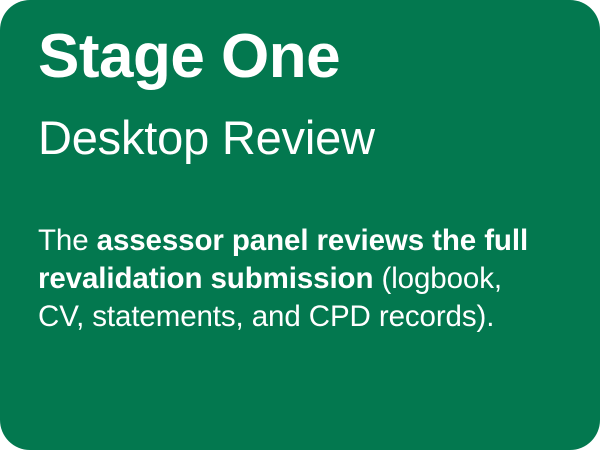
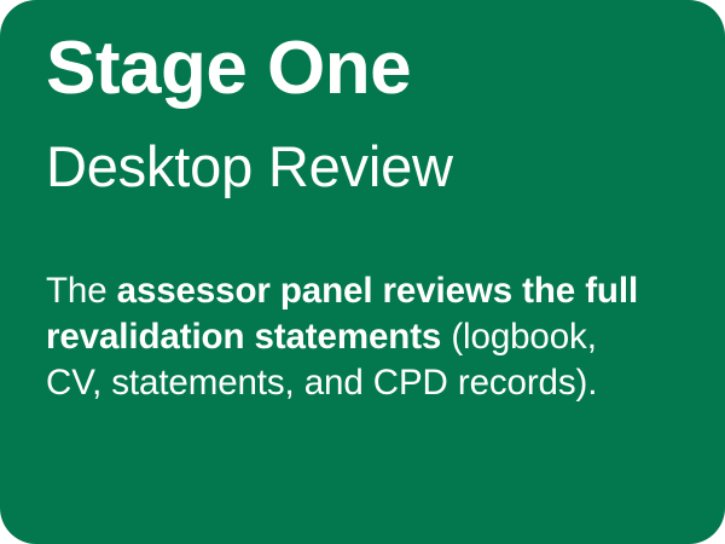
  Stage One
  Desktop Review
- The assessor panel reviews the full revalidation submission (logbook, CV, statements, and CPD records).
+ The assessor panel reviews the full revalidation statements (logbook, CV, statements, and CPD records).
